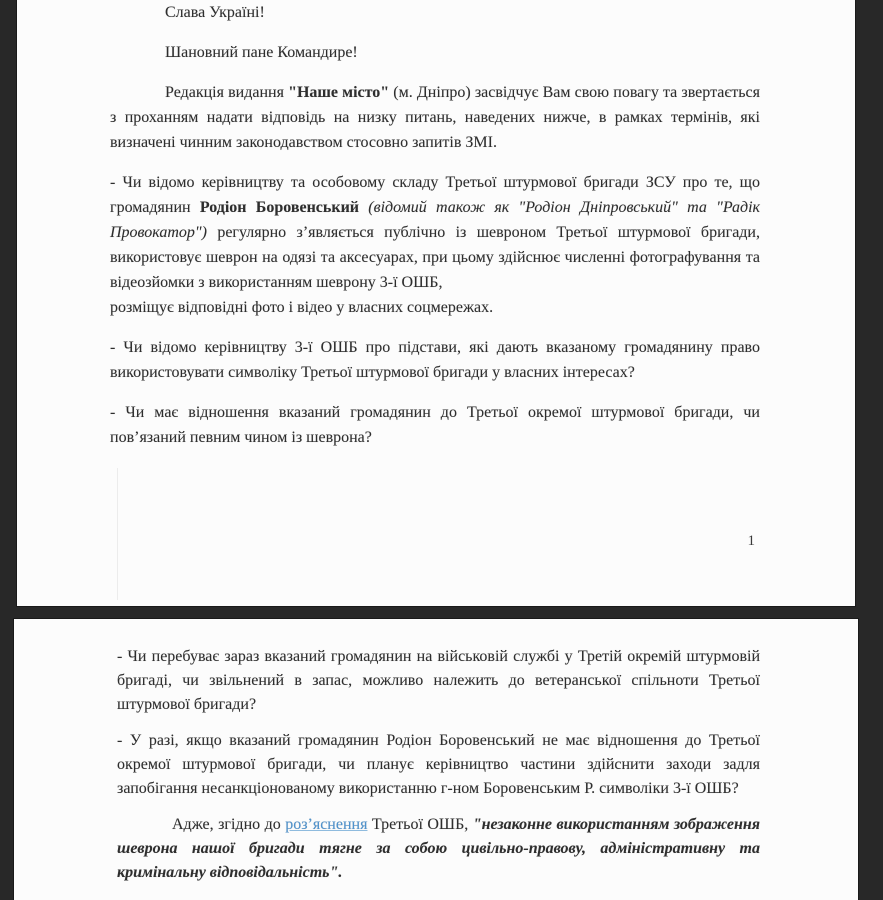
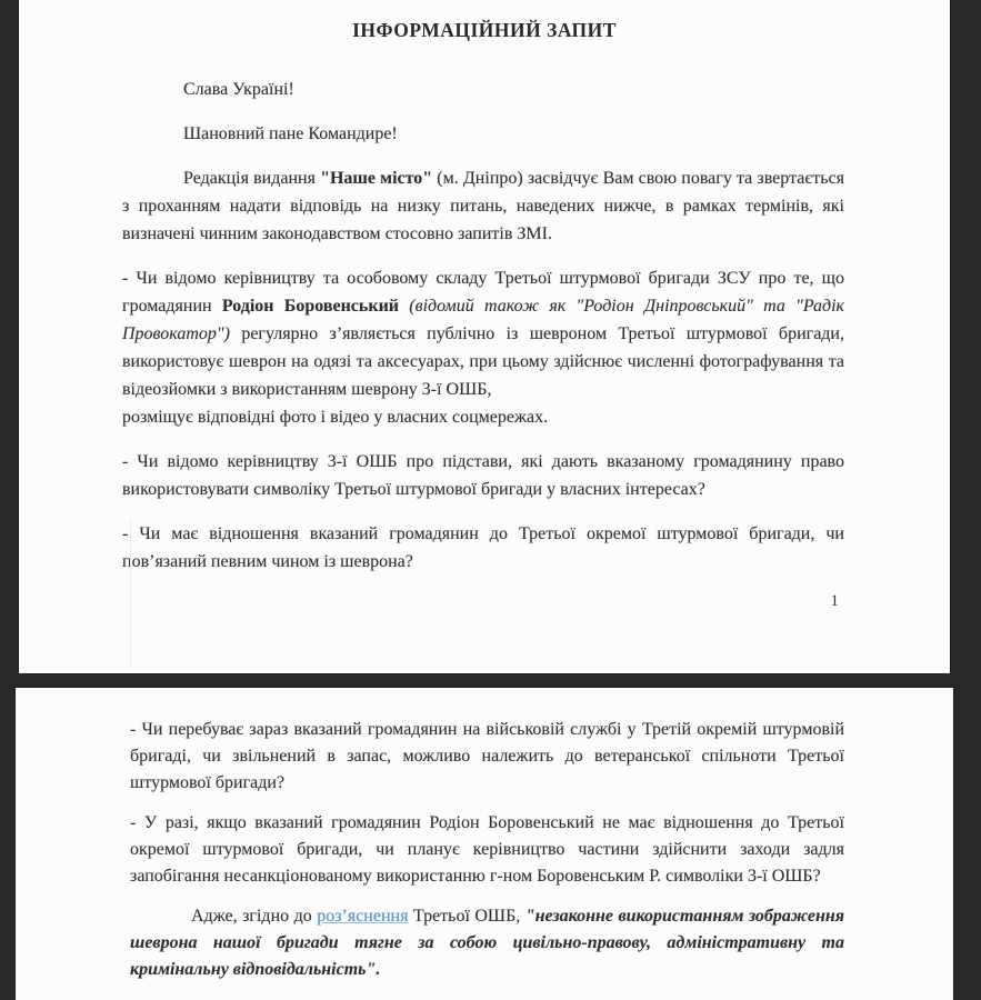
+ ІНФОРМАЦІЙНИЙ ЗАПИТ
  Слава Україні!
  Шановний пане Командире!
  Редакція видання "Наше місто" (м. Дніпро) засвідчує Вам свою повагу та звертається з проханням надати відповідь на низку питань, наведених нижче, в рамках термінів, які визначені чинним законодавством стосовно запитів ЗМІ.
  - Чи відомо керівництву та особовому складу Третьої штурмової бригади ЗСУ про те, що громадянин Родіон Боровенський (відомий також як "Родіон Дніпровський" та "Радік Провокатор") регулярно з’являється публічно із шевроном Третьої штурмової бригади, використовує шеврон на одязі та аксесуарах, при цьому здійснює численні фотографування та відеозйомки з використанням шеврону 3-ї ОШБ,
  розміщує відповідні фото і відео у власних соцмережах.
  - Чи відомо керівництву 3-ї ОШБ про підстави, які дають вказаному громадянину право використовувати символіку Третьої штурмової бригади у власних інтересах?
  - Чи має відношення вказаний громадянин до Третьої окремої штурмової бригади, чи пов’язаний певним чином із шеврона?
  1
  - Чи перебуває зараз вказаний громадянин на військовій службі у Третій окремій штурмовій бригаді, чи звільнений в запас, можливо належить до ветеранської спільноти Третьої штурмової бригади?
  - У разі, якщо вказаний громадянин Родіон Боровенський не має відношення до Третьої окремої штурмової бригади, чи планує керівництво частини здійснити заходи задля запобігання несанкціонованому використанню г-ном Боровенським Р. символіки 3-ї ОШБ?
  Адже, згідно до роз’яснення Третьої ОШБ, "незаконне використанням зображення шеврона нашої бригади тягне за собою цивільно-правову, адміністративну та кримінальну відповідальність".
